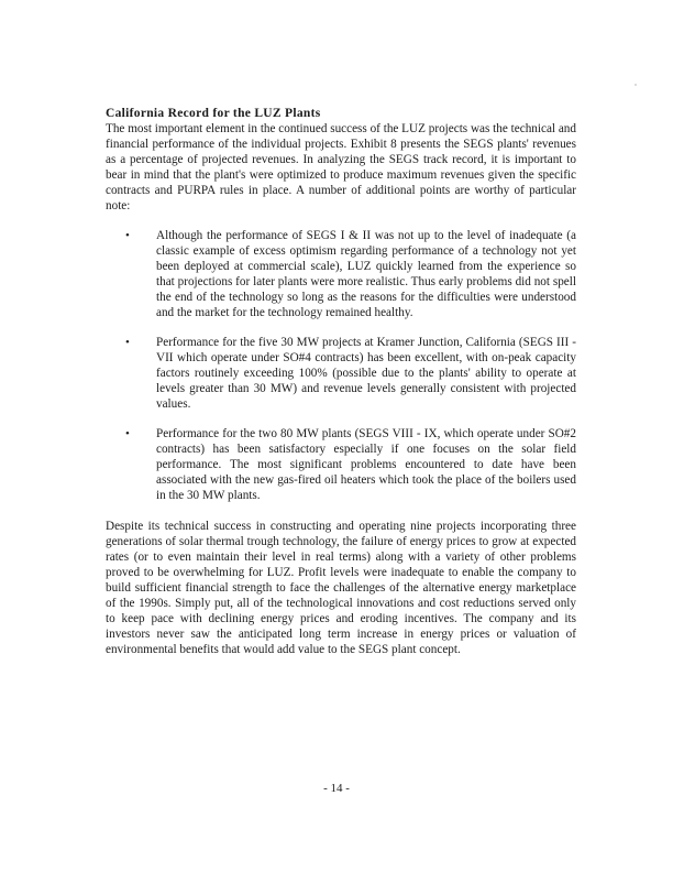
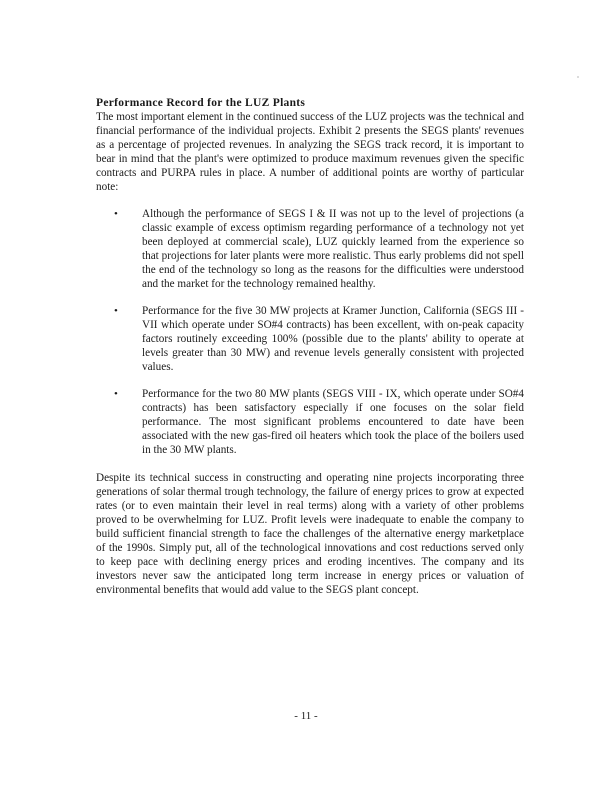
- California Record for the LUZ Plants
+ Performance Record for the LUZ Plants
- The most important element in the continued success of the LUZ projects was the technical and financial performance of the individual projects. Exhibit 8 presents the SEGS plants' revenues as a percentage of projected revenues. In analyzing the SEGS track record, it is important to bear in mind that the plant's were optimized to produce maximum revenues given the specific contracts and PURPA rules in place. A number of additional points are worthy of particular note:
+ The most important element in the continued success of the LUZ projects was the technical and financial performance of the individual projects. Exhibit 2 presents the SEGS plants' revenues as a percentage of projected revenues. In analyzing the SEGS track record, it is important to bear in mind that the plant's were optimized to produce maximum revenues given the specific contracts and PURPA rules in place. A number of additional points are worthy of particular note:
  •
- Although the performance of SEGS I & II was not up to the level of inadequate (a classic example of excess optimism regarding performance of a technology not yet been deployed at commercial scale), LUZ quickly learned from the experience so that projections for later plants were more realistic. Thus early problems did not spell the end of the technology so long as the reasons for the difficulties were understood and the market for the technology remained healthy.
+ Although the performance of SEGS I & II was not up to the level of projections (a classic example of excess optimism regarding performance of a technology not yet been deployed at commercial scale), LUZ quickly learned from the experience so that projections for later plants were more realistic. Thus early problems did not spell the end of the technology so long as the reasons for the difficulties were understood and the market for the technology remained healthy.
  •
  Performance for the five 30 MW projects at Kramer Junction, California (SEGS III - VII which operate under SO#4 contracts) has been excellent, with on-peak capacity factors routinely exceeding 100% (possible due to the plants' ability to operate at levels greater than 30 MW) and revenue levels generally consistent with projected values.
  •
- Performance for the two 80 MW plants (SEGS VIII - IX, which operate under SO#2 contracts) has been satisfactory especially if one focuses on the solar field performance. The most significant problems encountered to date have been associated with the new gas-fired oil heaters which took the place of the boilers used in the 30 MW plants.
+ Performance for the two 80 MW plants (SEGS VIII - IX, which operate under SO#4 contracts) has been satisfactory especially if one focuses on the solar field performance. The most significant problems encountered to date have been associated with the new gas-fired oil heaters which took the place of the boilers used in the 30 MW plants.
  Despite its technical success in constructing and operating nine projects incorporating three generations of solar thermal trough technology, the failure of energy prices to grow at expected rates (or to even maintain their level in real terms) along with a variety of other problems proved to be overwhelming for LUZ. Profit levels were inadequate to enable the company to build sufficient financial strength to face the challenges of the alternative energy marketplace of the 1990s. Simply put, all of the technological innovations and cost reductions served only to keep pace with declining energy prices and eroding incentives. The company and its investors never saw the anticipated long term increase in energy prices or valuation of environmental benefits that would add value to the SEGS plant concept.
- - 14 -
+ - 11 -
